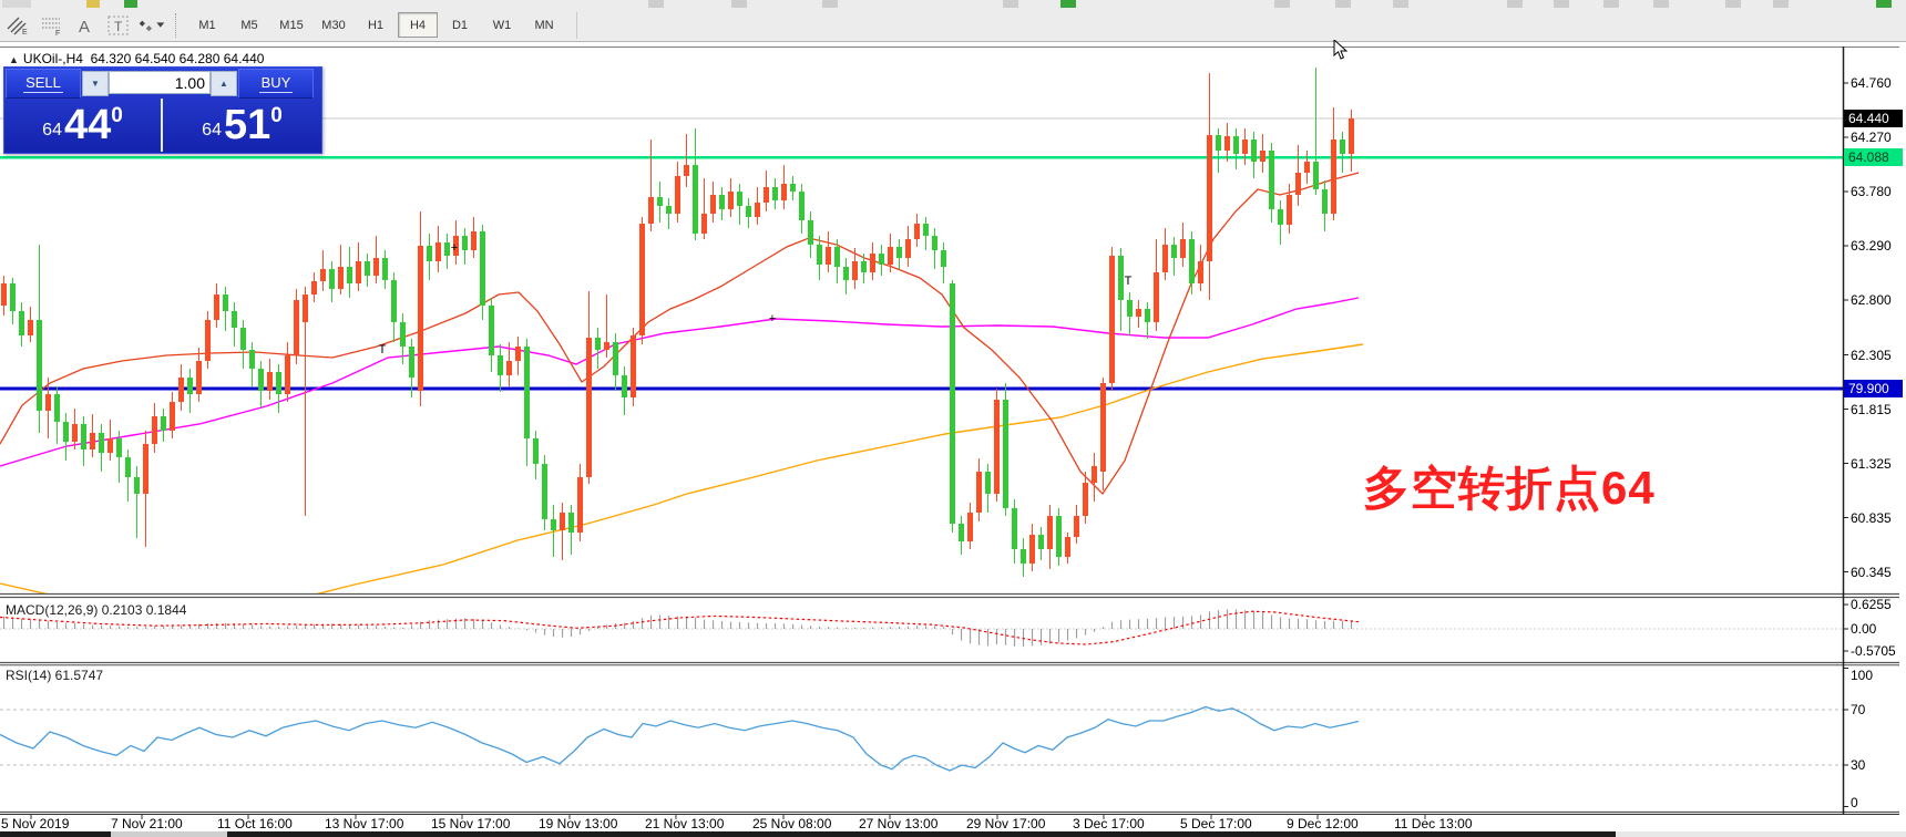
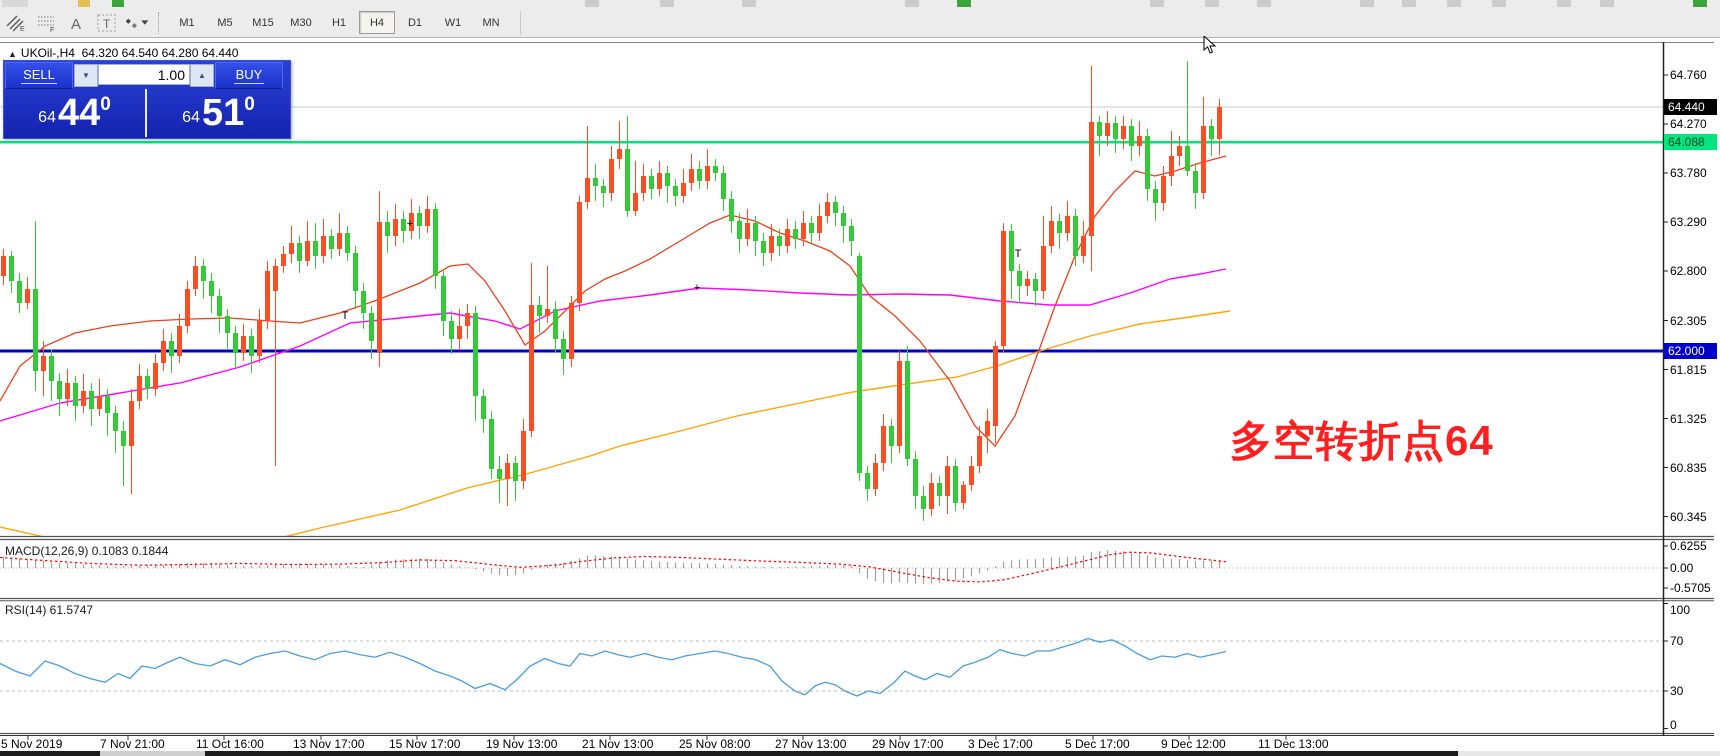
  A
  T
  M1
  M5
  M15
  M30
  H1
  H4
  D1
  W1
  MN
  T
  +
  +
  T
  ▲ UKOil-,H4 64.320 64.540 64.280 64.440
  SELL
  ▼
  1.00
  ▲
  BUY
  64
  44
  0
  64
  51
  0
  多空转折点64
- MACD(12,26,9) 0.2103 0.1844
+ MACD(12,26,9) 0.1083 0.1844
  RSI(14) 61.5747
  64.760
  64.270
  63.780
  63.290
  62.800
  62.305
  61.815
  61.325
  60.835
  60.345
  64.440
  64.088
- 79.900
+ 62.000
  0.6255
  0.00
  -0.5705
  100
  70
  30
  0
  5 Nov 2019
  7 Nov 21:00
  11 Oct 16:00
  13 Nov 17:00
  15 Nov 17:00
  19 Nov 13:00
  21 Nov 13:00
  25 Nov 08:00
  27 Nov 13:00
  29 Nov 17:00
  3 Dec 17:00
  5 Dec 17:00
  9 Dec 12:00
  11 Dec 13:00
